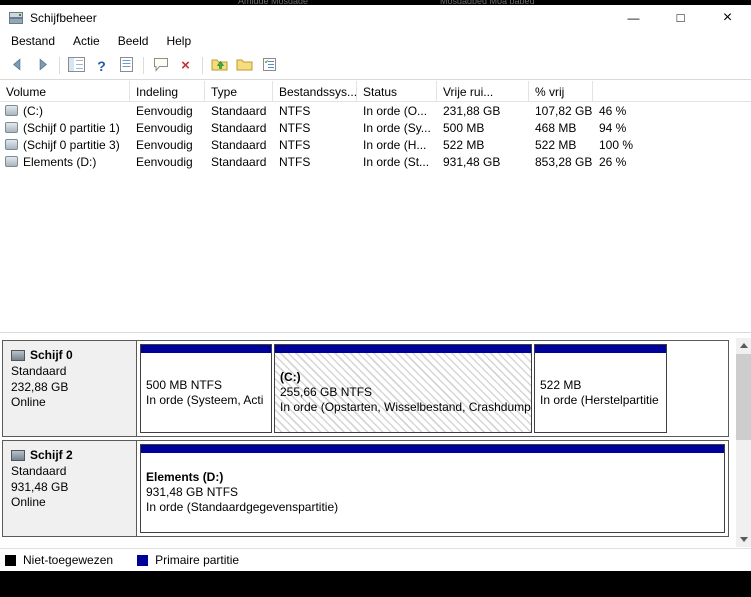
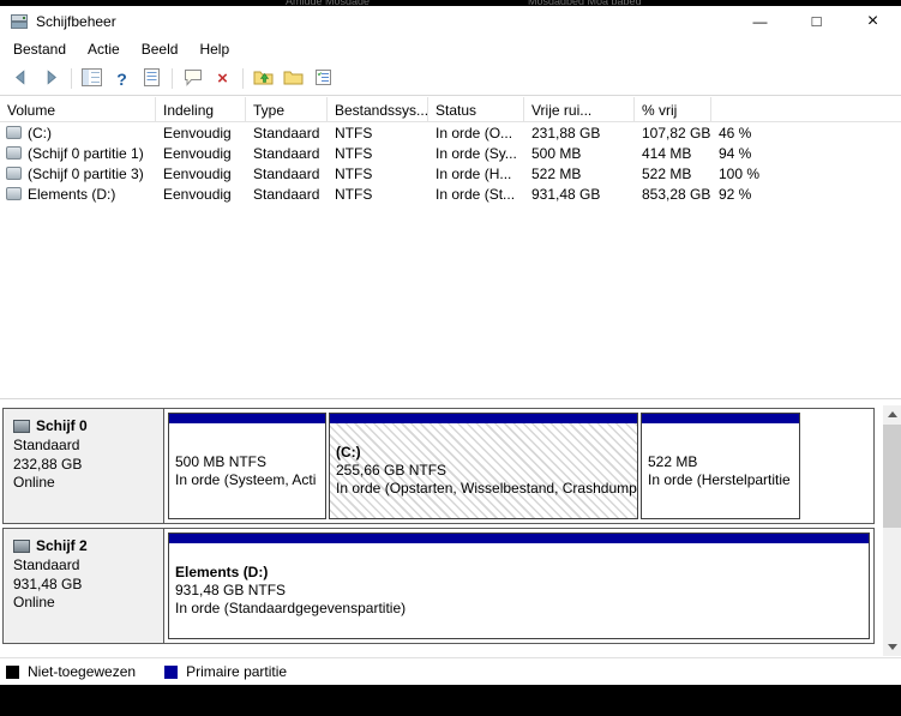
  Amidde Mosdade
  Mosdadbed Moa babed
  Schijfbeheer
  —
  □
  ×
  Bestand
  Actie
  Beeld
  Help
  ?
  ×
  Volume
  Indeling
  Type
  Bestandssys...
  Status
  Vrije rui...
  % vrij
  (C:)
  Eenvoudig
  Standaard
  NTFS
  In orde (O...
  231,88 GB
  107,82 GB
  46 %
  (Schijf 0 partitie 1)
  Eenvoudig
  Standaard
  NTFS
  In orde (Sy...
  500 MB
- 468 MB
+ 414 MB
  94 %
  (Schijf 0 partitie 3)
  Eenvoudig
  Standaard
  NTFS
  In orde (H...
  522 MB
  522 MB
  100 %
  Elements (D:)
  Eenvoudig
  Standaard
  NTFS
  In orde (St...
  931,48 GB
  853,28 GB
- 26 %
+ 92 %
  Schijf 0
  Standaard
  232,88 GB
  Online
  500 MB NTFS
  In orde (Systeem, Acti
  (C:)
  255,66 GB NTFS
  In orde (Opstarten, Wisselbestand, Crashdump
  522 MB
  In orde (Herstelpartitie
  Schijf 2
  Standaard
  931,48 GB
  Online
  Elements (D:)
  931,48 GB NTFS
  In orde (Standaardgegevenspartitie)
  Niet-toegewezen
  Primaire partitie
